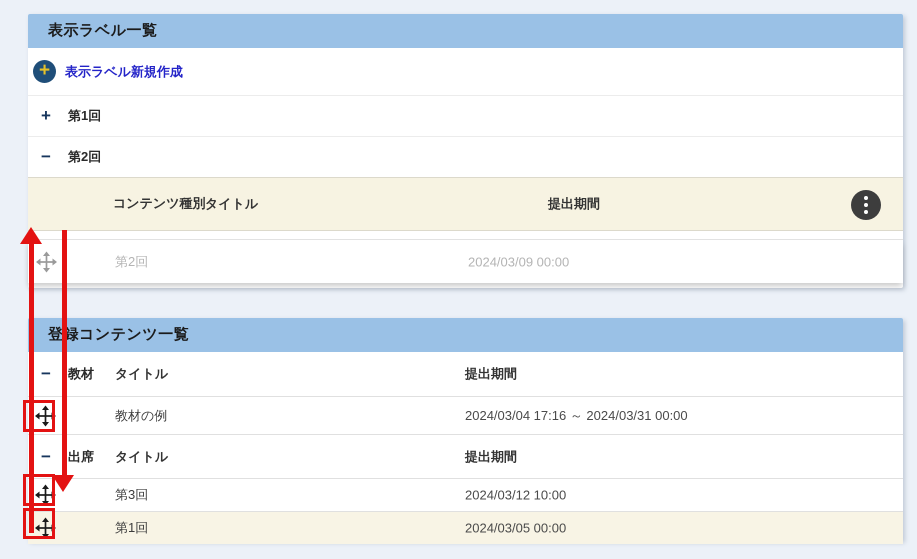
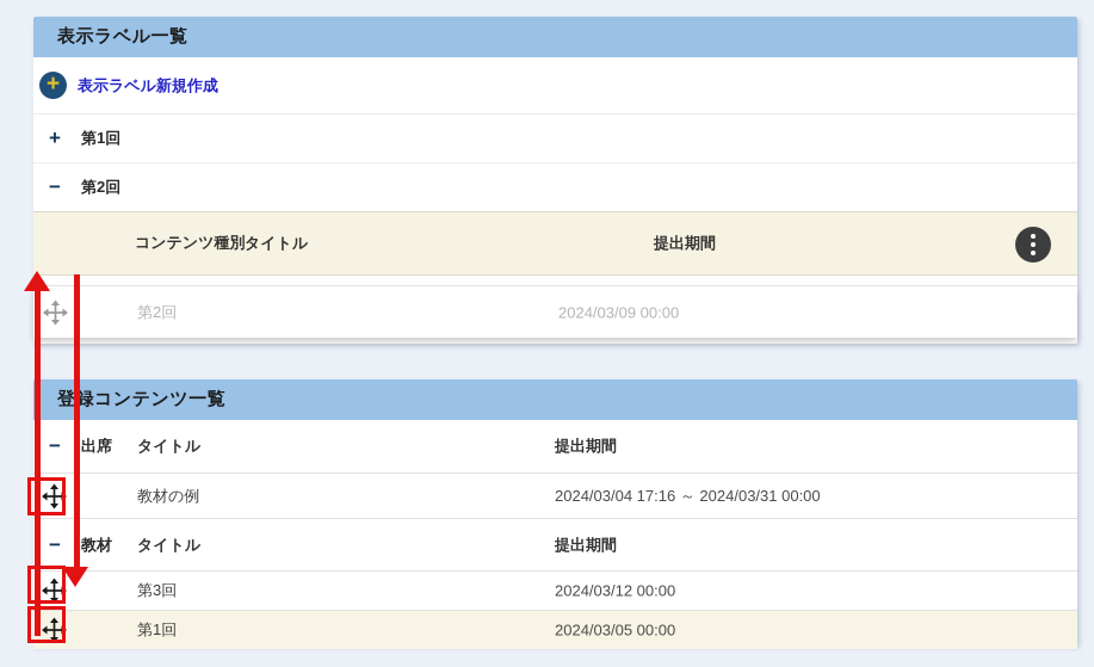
  表示ラベル一覧
  +
  表示ラベル新規作成
  +
  第1回
  −
  第2回
  コンテンツ種別
  タイトル
  提出期間
  第2回
  2024/03/09 00:00
  登録コンテンツ一覧
  −
- 教材
+ 出席
  タイトル
  提出期間
  教材の例
  2024/03/04 17:16 ～ 2024/03/31 00:00
  −
- 出席
+ 教材
  タイトル
  提出期間
  第3回
- 2024/03/12 10:00
+ 2024/03/12 00:00
  第1回
  2024/03/05 00:00
